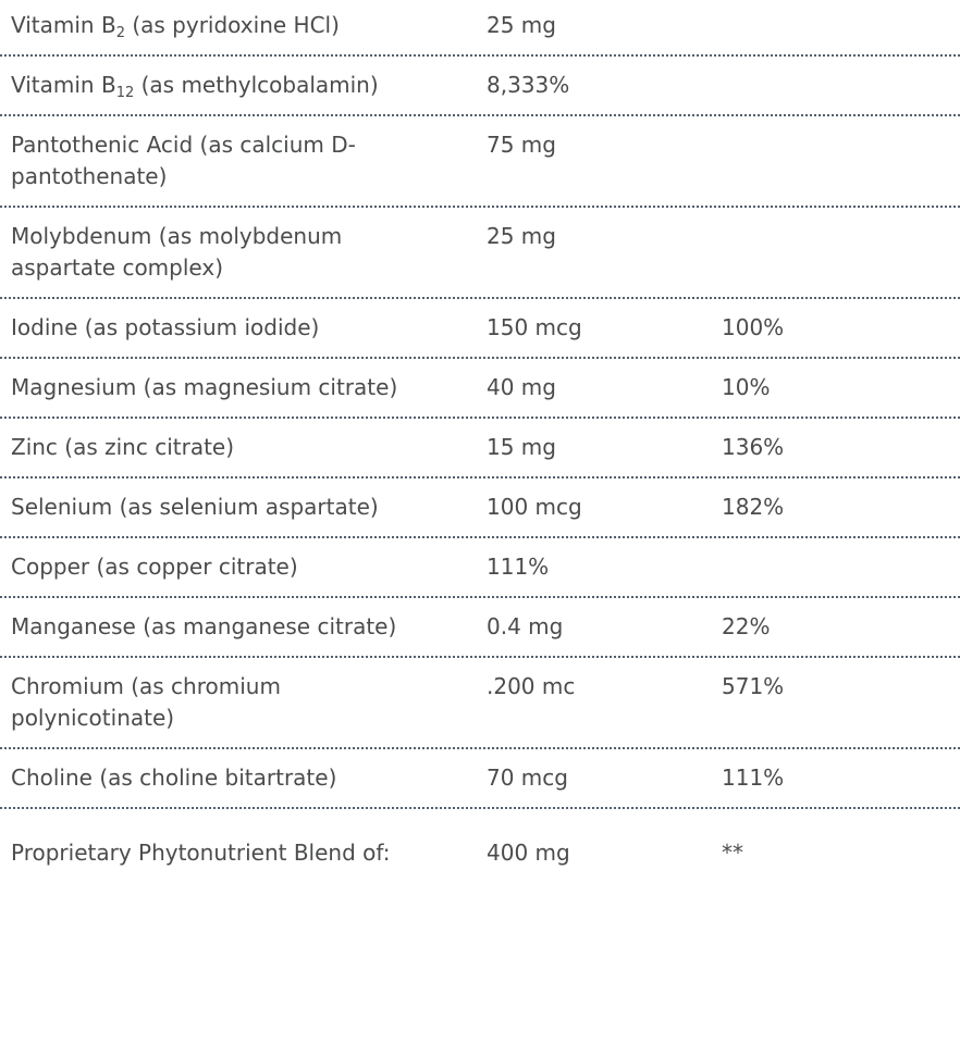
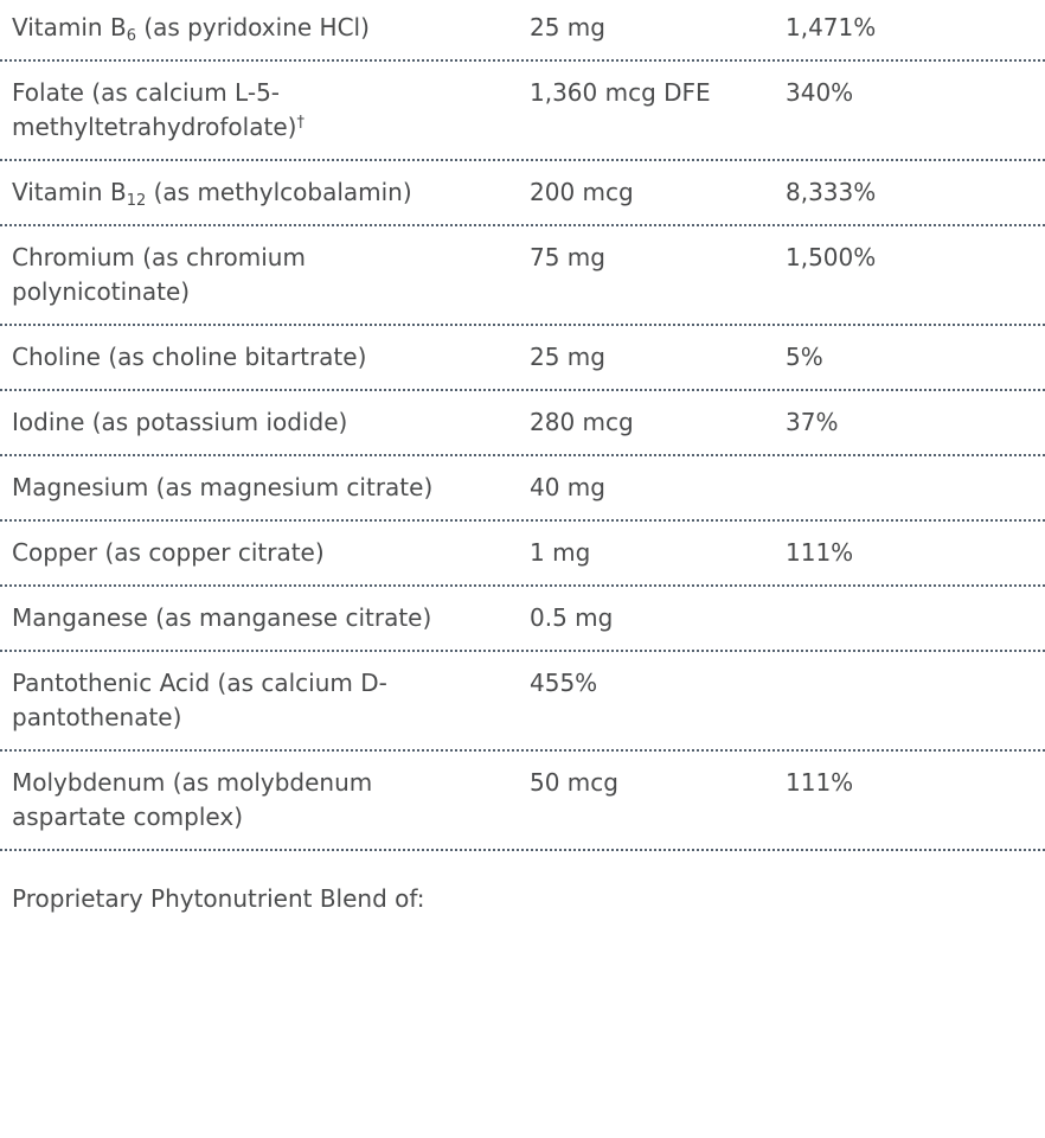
- Vitamin B2 (as pyridoxine HCl)
+ Vitamin B6 (as pyridoxine HCl)
  25 mg
+ 1,471%
+ Folate (as calcium L-5-methyltetrahydrofolate)†
+ 1,360 mcg DFE
+ 340%
  Vitamin B12 (as methylcobalamin)
+ 200 mcg
  8,333%
- Pantothenic Acid (as calcium D-pantothenate)
+ Chromium (as chromium polynicotinate)
  75 mg
+ 1,500%
- Molybdenum (as molybdenum aspartate complex)
+ Choline (as choline bitartrate)
  25 mg
+ 5%
  Iodine (as potassium iodide)
- 150 mcg
+ 280 mcg
- 100%
+ 37%
  Magnesium (as magnesium citrate)
  40 mg
- 10%
- Zinc (as zinc citrate)
- 15 mg
- 136%
- Selenium (as selenium aspartate)
- 100 mcg
- 182%
  Copper (as copper citrate)
+ 1 mg
  111%
  Manganese (as manganese citrate)
- 0.4 mg
+ 0.5 mg
- 22%
- Chromium (as chromium polynicotinate)
+ Pantothenic Acid (as calcium D-pantothenate)
- .200 mc
- 571%
+ 455%
- Choline (as choline bitartrate)
+ Molybdenum (as molybdenum aspartate complex)
- 70 mcg
+ 50 mcg
  111%
  Proprietary Phytonutrient Blend of:
- 400 mg
- **
